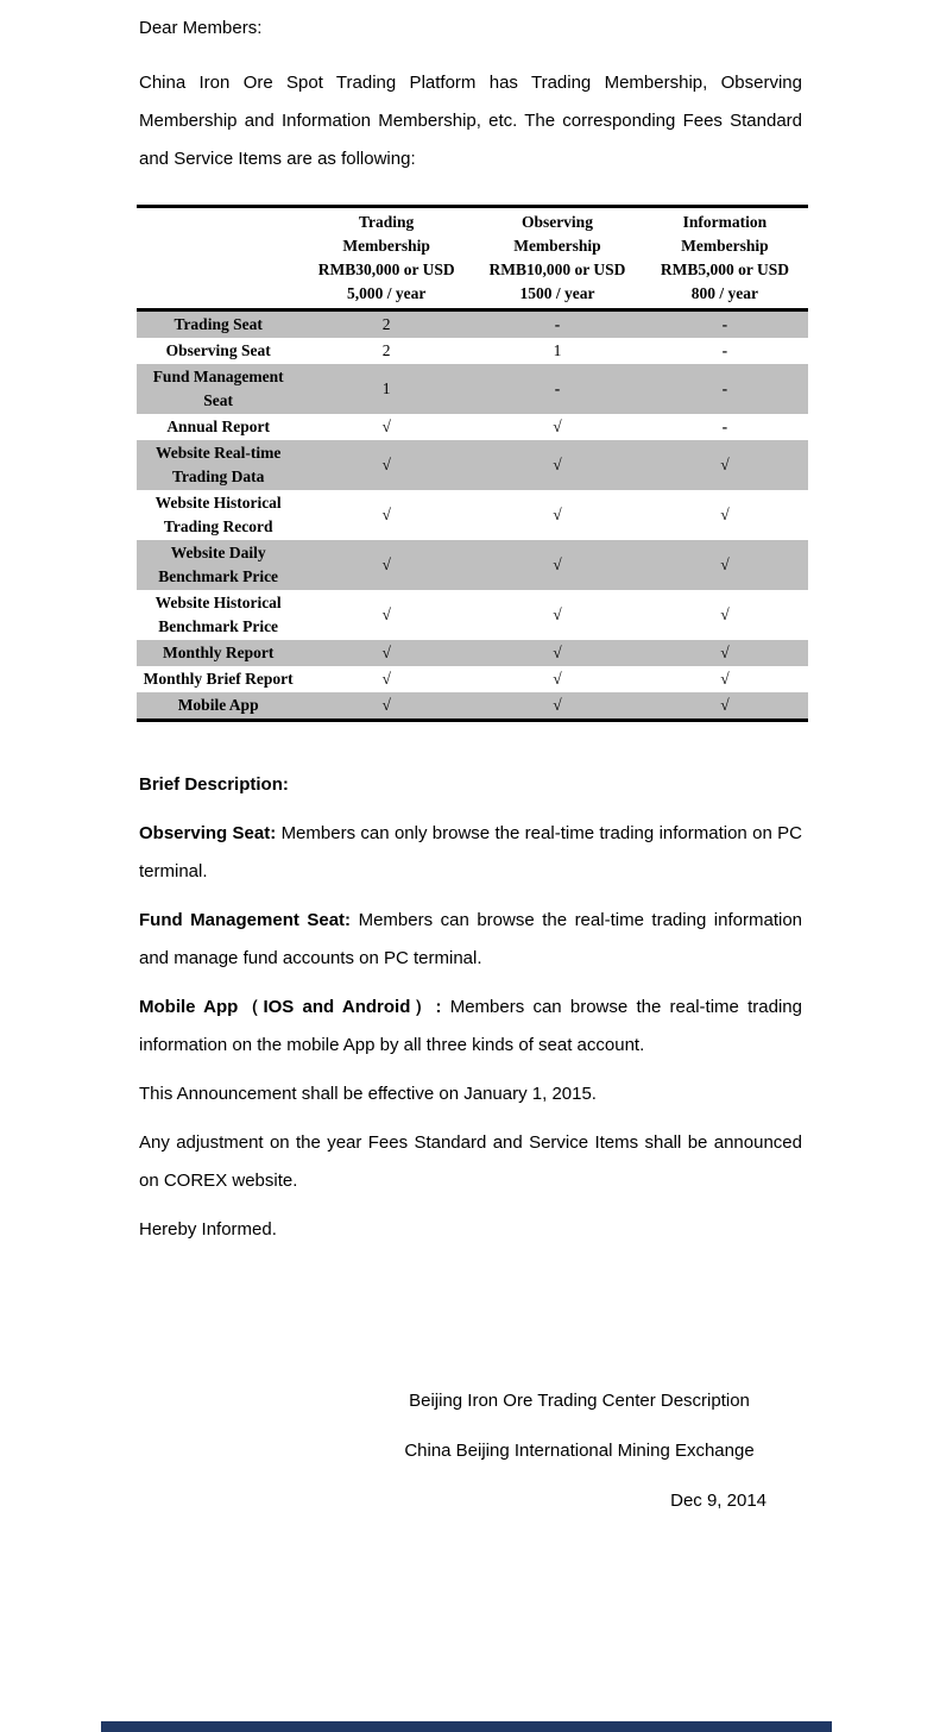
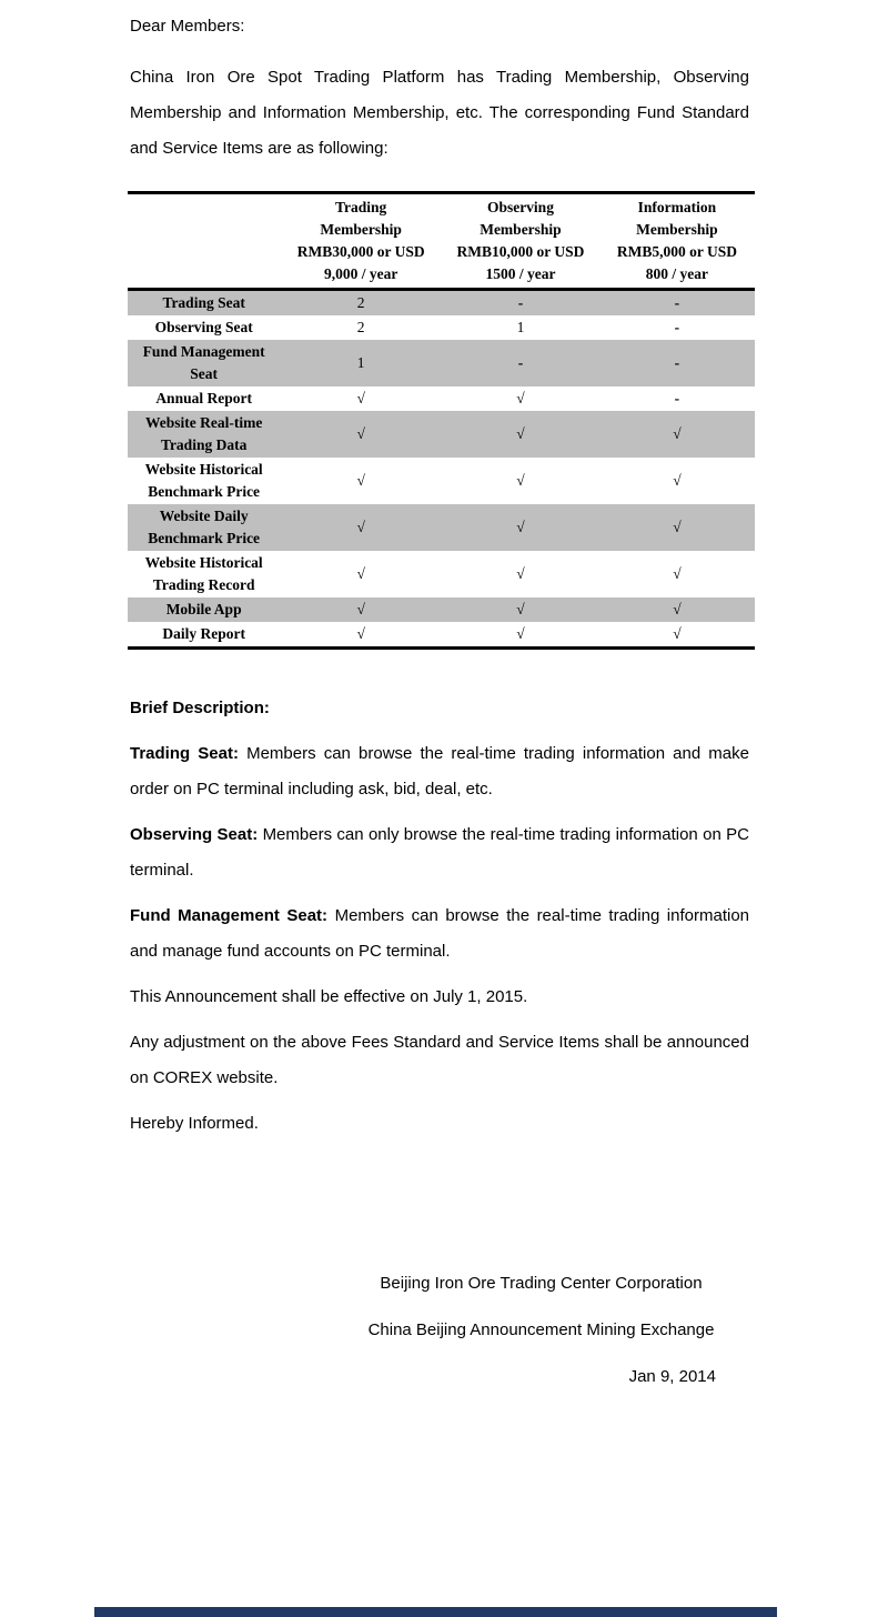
  Dear Members:
- China Iron Ore Spot Trading Platform has Trading Membership, Observing Membership and Information Membership, etc. The corresponding Fees Standard and Service Items are as following:
+ China Iron Ore Spot Trading Platform has Trading Membership, Observing Membership and Information Membership, etc. The corresponding Fund Standard and Service Items are as following:
- 	Trading Membership RMB30,000 or USD 5,000 / year	Observing Membership RMB10,000 or USD 1500 / year	Information Membership RMB5,000 or USD 800 / year
+ 	Trading Membership RMB30,000 or USD 9,000 / year	Observing Membership RMB10,000 or USD 1500 / year	Information Membership RMB5,000 or USD 800 / year
  Trading Seat	2	-	-
  Observing Seat	2	1	-
  Fund Management Seat	1	-	-
  Annual Report	√	√	-
  Website Real-time Trading Data	√	√	√
- Website Historical Trading Record	√	√	√
+ Website Historical Benchmark Price	√	√	√
  Website Daily Benchmark Price	√	√	√
- Website Historical Benchmark Price	√	√	√
+ Website Historical Trading Record	√	√	√
- Monthly Report	√	√	√
- Monthly Brief Report	√	√	√
  Mobile App	√	√	√
+ Daily Report	√	√	√
  Brief Description:
+ Trading Seat: Members can browse the real-time trading information and make order on PC terminal including ask, bid, deal, etc.
  Observing Seat: Members can only browse the real-time trading information on PC terminal.
  Fund Management Seat: Members can browse the real-time trading information and manage fund accounts on PC terminal.
- Mobile App（IOS and Android）: Members can browse the real-time trading information on the mobile App by all three kinds of seat account.
- This Announcement shall be effective on January 1, 2015.
+ This Announcement shall be effective on July 1, 2015.
- Any adjustment on the year Fees Standard and Service Items shall be announced on COREX website.
+ Any adjustment on the above Fees Standard and Service Items shall be announced on COREX website.
  Hereby Informed.
- Beijing Iron Ore Trading Center Description
+ Beijing Iron Ore Trading Center Corporation
- China Beijing International Mining Exchange
+ China Beijing Announcement Mining Exchange
- Dec 9, 2014
+ Jan 9, 2014
